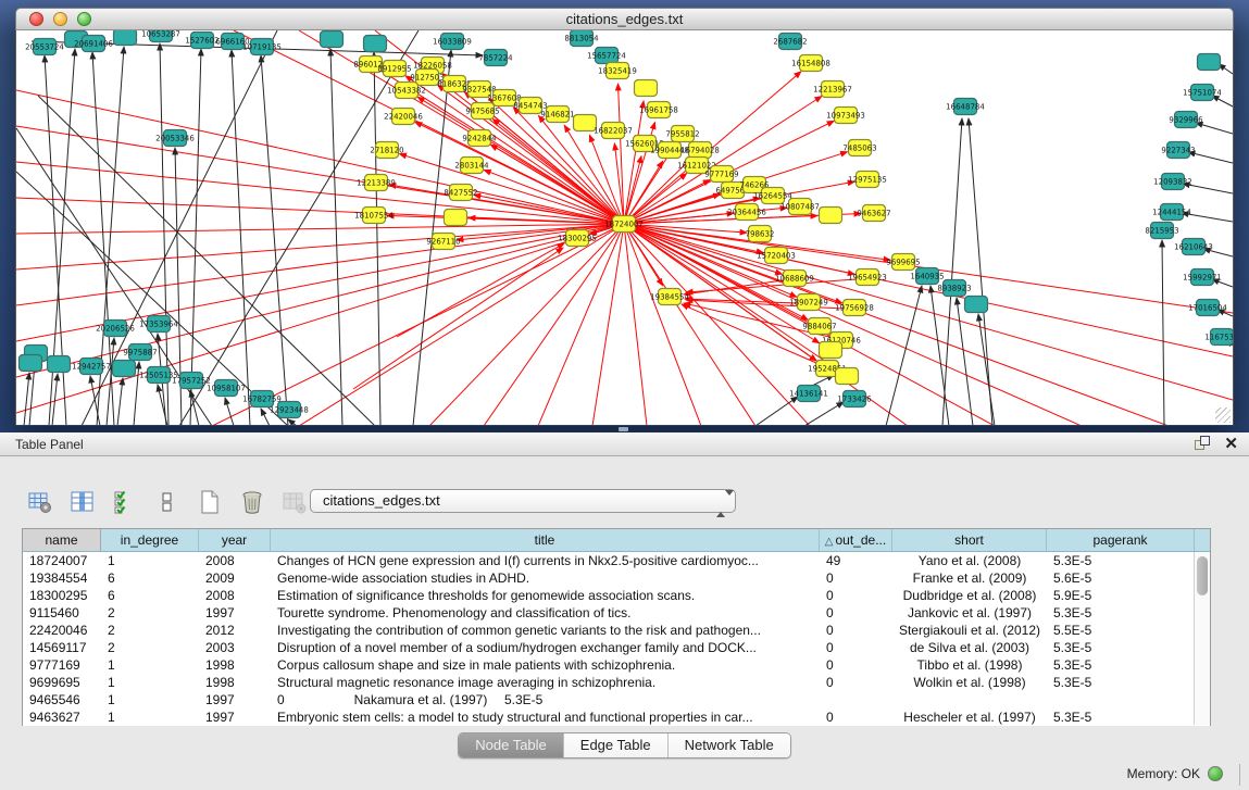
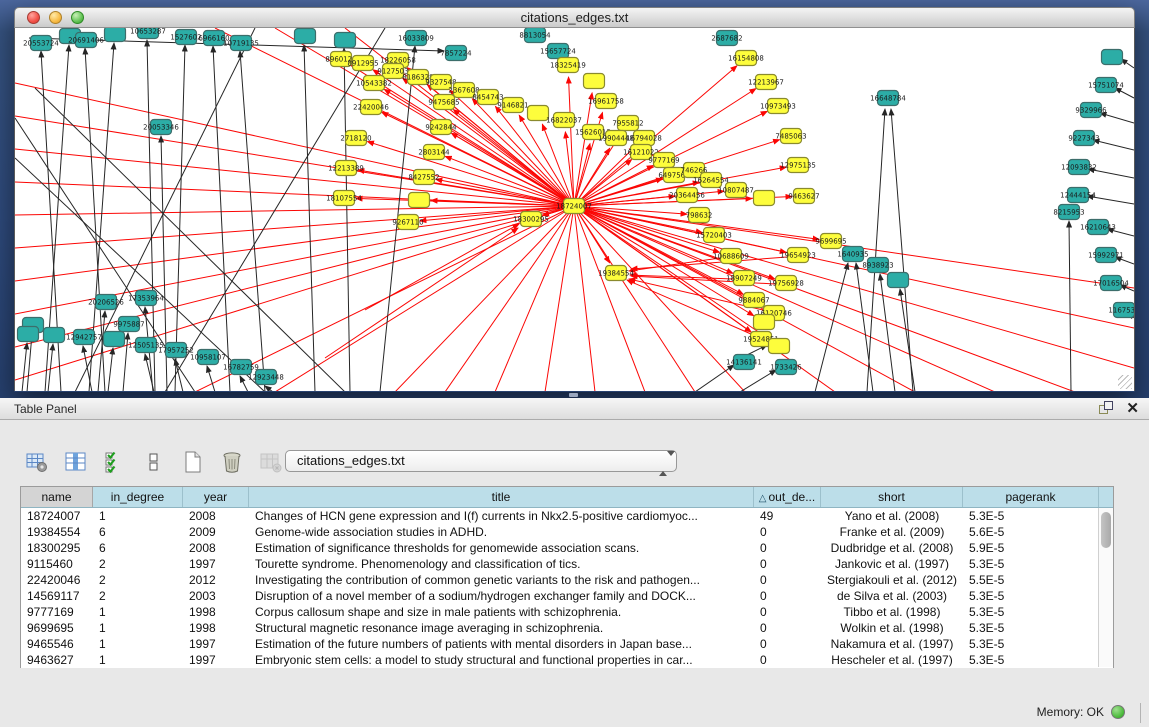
  citations_edges.txt
  20553724
  20691406
  10653287
  1527602
  6966160
  10719135
  16033809
  7857224
  8813054
  15657724
  2687682
  20053346
  12942757
  20206526
  17353964
  9975887
  12505135
  17957252
  10958107
  16782759
  12923448
  14136141
  1733426
  1640935
  8938923
  16648784
  15751074
  9329966
  9227343
  12093832
  12444154
  8215953
  16210643
  15992971
  17016504
  116753
  896012
  8912955
  18226058
  9127503
  10543382
  818632
  9327548
  2367608
  9475685
  8454743
  9146821
  16822037
  18325419
  22420046
  2718120
  12213389
  9242844
  2803144
  8427552
  18107554
  9267110
  18300295
  19384554
  16961758
  7955812
  1562601
  19904448
  16794028
  1612102
  9777169
  649756
  746266
  16264554
  20364456
  798632
  15720403
  16154808
  12213967
  10973493
  7485063
  12975135
  9463627
  10807487
  10688609
  18907249
  19654923
  19756928
  9884067
  16120746
  195248
  9699695
  18724007
  Table Panel
  ✕
  citations_edges.txt
  name
  in_degree
  year
  title
  △ out_de...
  short
  pagerank
  18724007
  1
  2008
  Changes of HCN gene expression and I(f) currents in Nkx2.5-positive cardiomyoc...
  49
  Yano et al. (2008)
  5.3E-5
  19384554
  6
  2009
  Genome-wide association studies in ADHD.
  0
  Franke et al. (2009)
  5.6E-5
  18300295
  6
  2008
  Estimation of significance thresholds for genomewide association scans.
  0
  Dudbridge et al. (2008)
  5.9E-5
  9115460
  2
  1997
  Tourette syndrome. Phenomenology and classification of tics.
  0
  Jankovic et al. (1997)
  5.3E-5
  22420046
  2
  2012
  Investigating the contribution of common genetic variants to the risk and pathogen...
  0
  Stergiakouli et al. (2012)
  5.5E-5
  14569117
  2
  2003
  Disruption of a novel member of a sodium/hydrogen exchanger family and DOCK...
  0
  de Silva et al. (2003)
  5.3E-5
  9777169
  1
  1998
  Corpus callosum shape and size in male patients with schizophrenia.
  0
  Tibbo et al. (1998)
  5.3E-5
  9699695
  1
  1998
  Structural magnetic resonance image averaging in schizophrenia.
  0
  Wolkin et al. (1998)
  5.3E-5
  9465546
  1
  1997
+ Estimation of the future numbers of patients with mental disorders in Japan base...
  0
  Nakamura et al. (1997)
  5.3E-5
  9463627
  1
  1997
  Embryonic stem cells: a model to study structural and functional properties in car...
  0
  Hescheler et al. (1997)
  5.3E-5
- Node Table
- Edge Table
- Network Table
  Memory: OK
